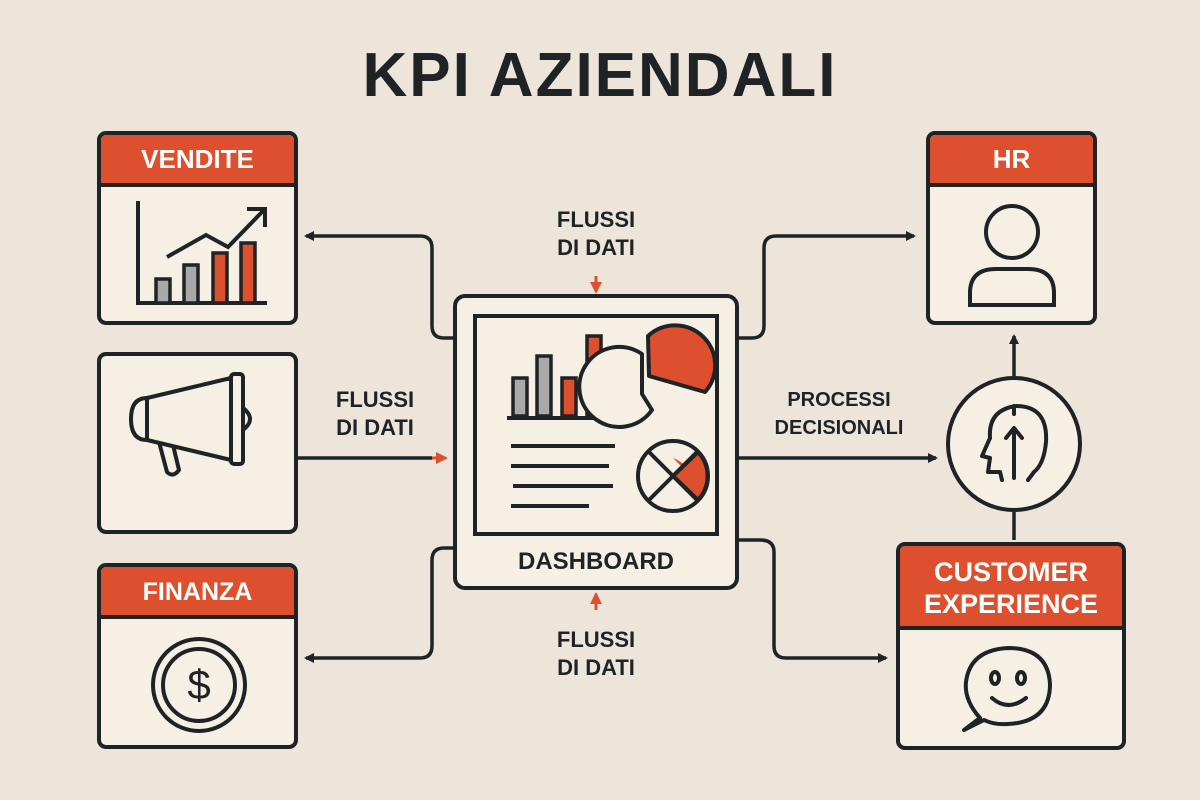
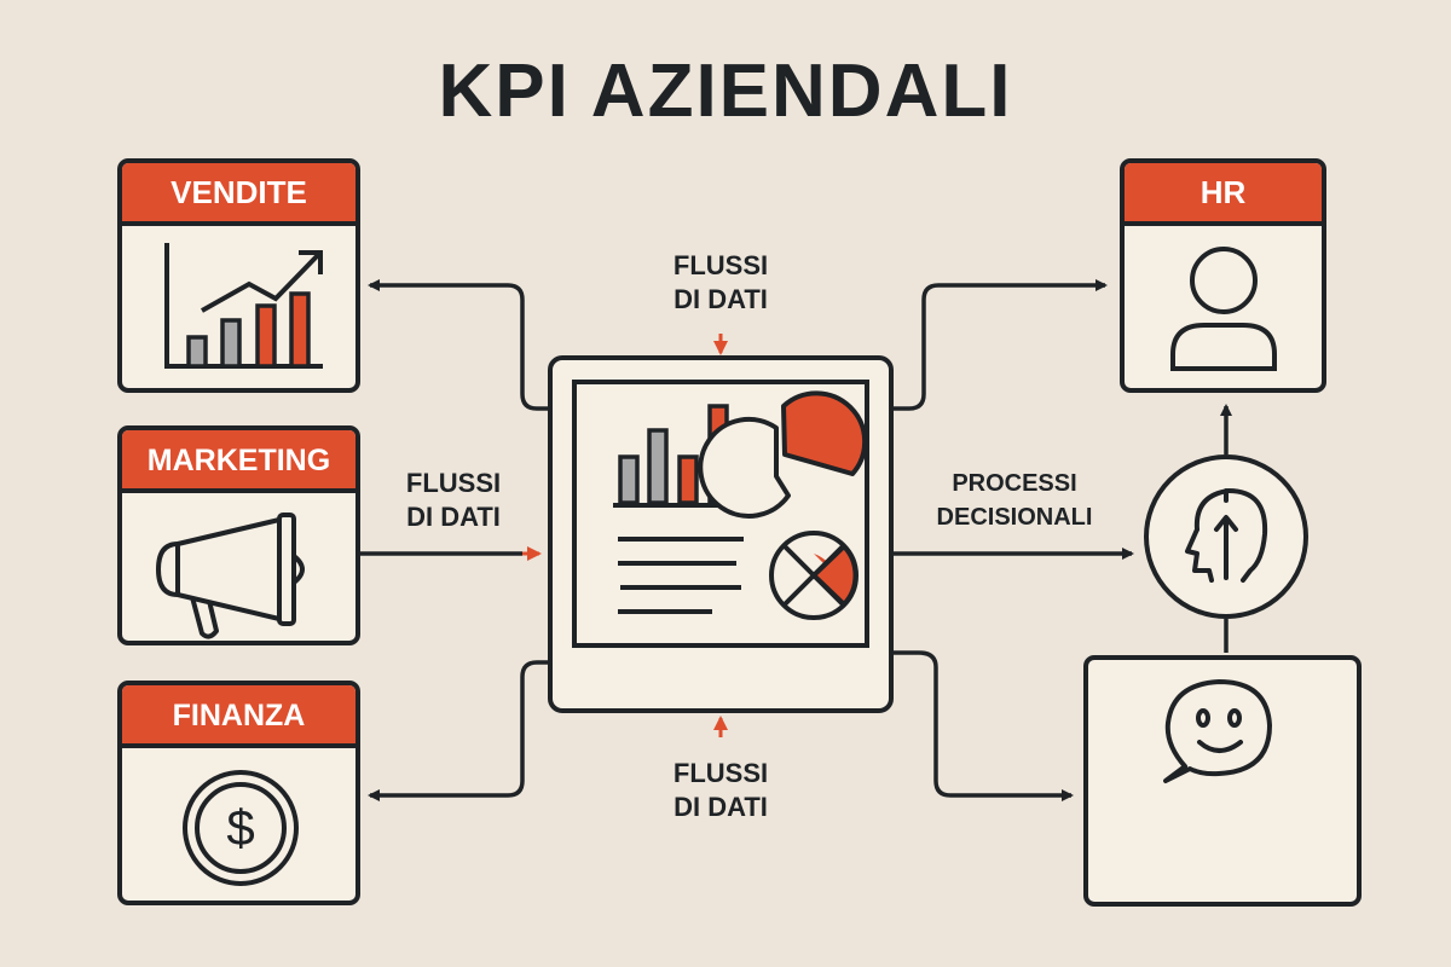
  KPI AZIENDALI
  VENDITE
+ MARKETING
  FINANZA
  $
  HR
- CUSTOMER
- EXPERIENCE
- DASHBOARD
  FLUSSI
  DI DATI
  FLUSSI
  DI DATI
  FLUSSI
  DI DATI
  PROCESSI
  DECISIONALI
